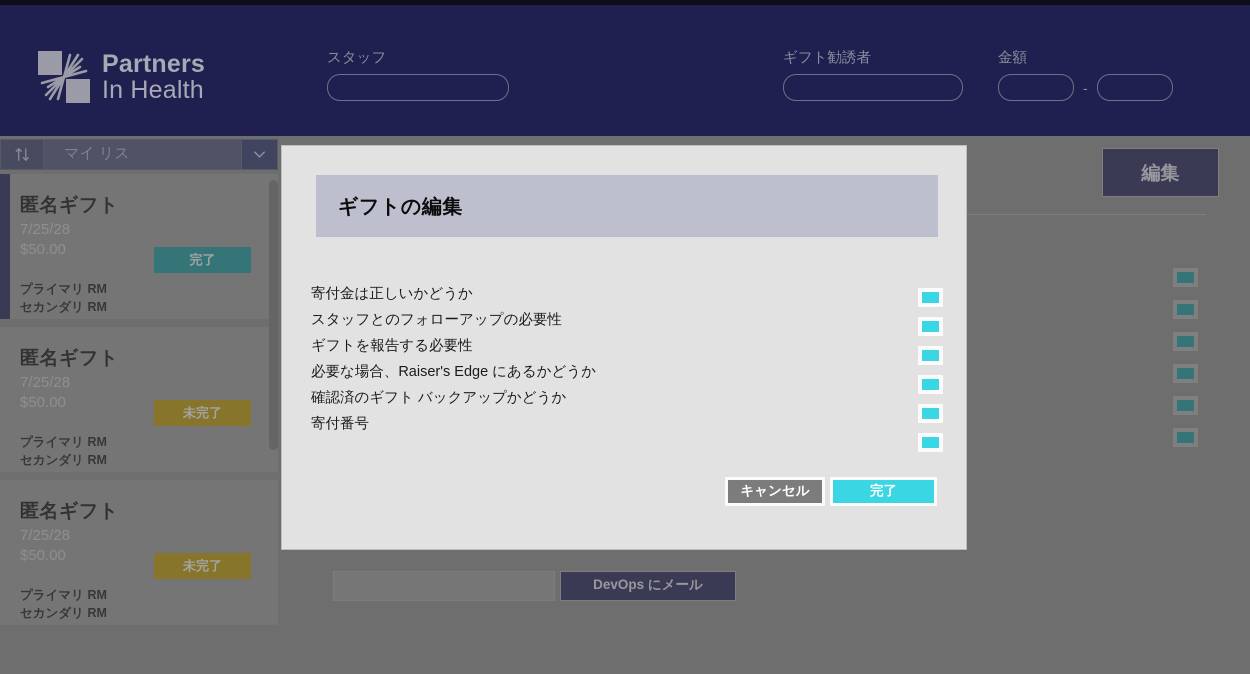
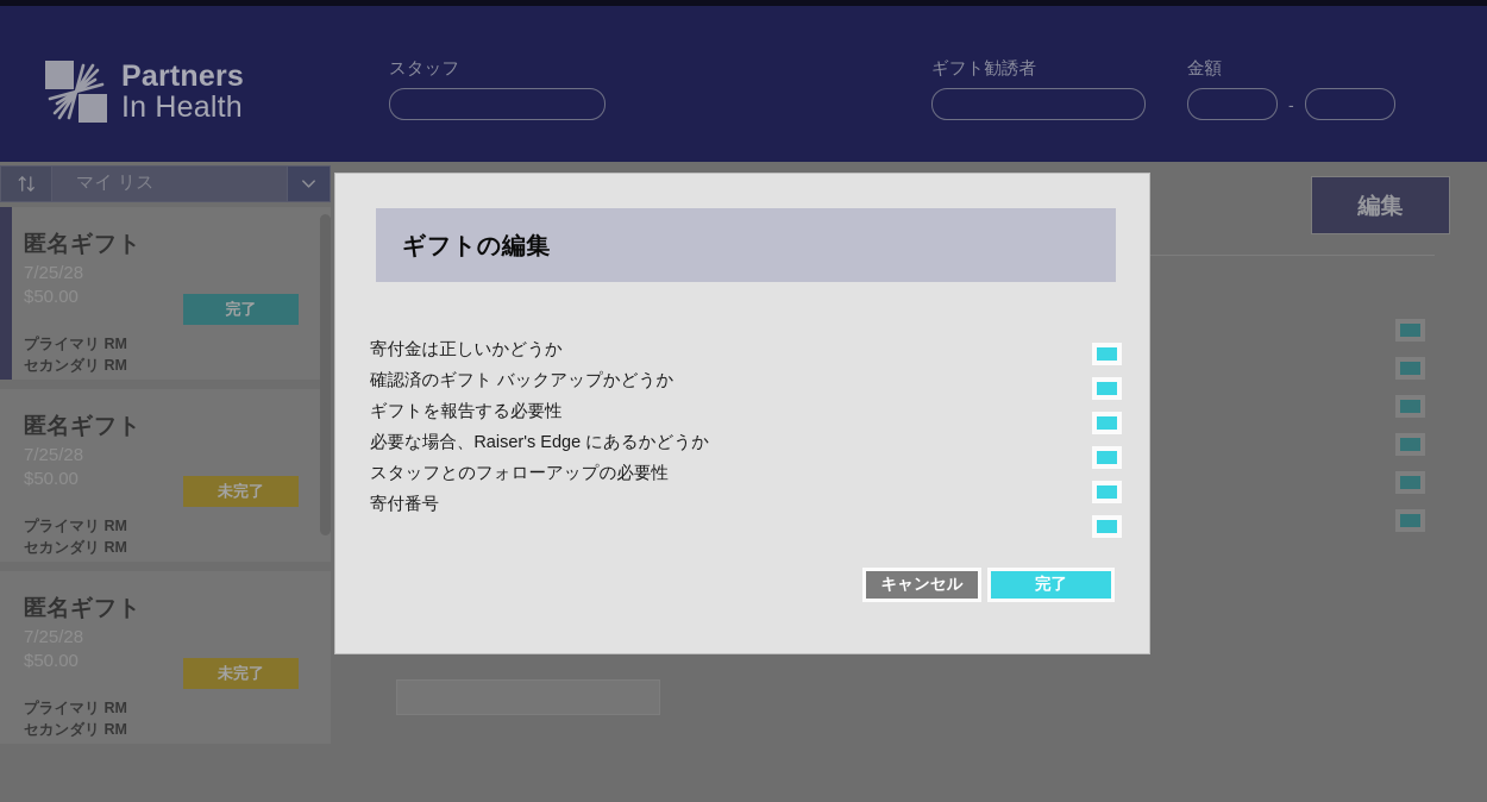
  Partners
  In Health
  スタッフ
  ギフト勧誘者
  金額
  -
  編集
- DevOps にメール
  マイ リス
  匿名ギフト
  7/25/28
  $50.00
  完了
  プライマリ RM
  セカンダリ RM
  匿名ギフト
  7/25/28
  $50.00
  未完了
  プライマリ RM
  セカンダリ RM
  匿名ギフト
  7/25/28
  $50.00
  未完了
  プライマリ RM
  セカンダリ RM
  ギフトの編集
  寄付金は正しいかどうか
- スタッフとのフォローアップの必要性
+ 確認済のギフト バックアップかどうか
  ギフトを報告する必要性
  必要な場合、Raiser's Edge にあるかどうか
- 確認済のギフト バックアップかどうか
+ スタッフとのフォローアップの必要性
  寄付番号
  キャンセル
  完了
